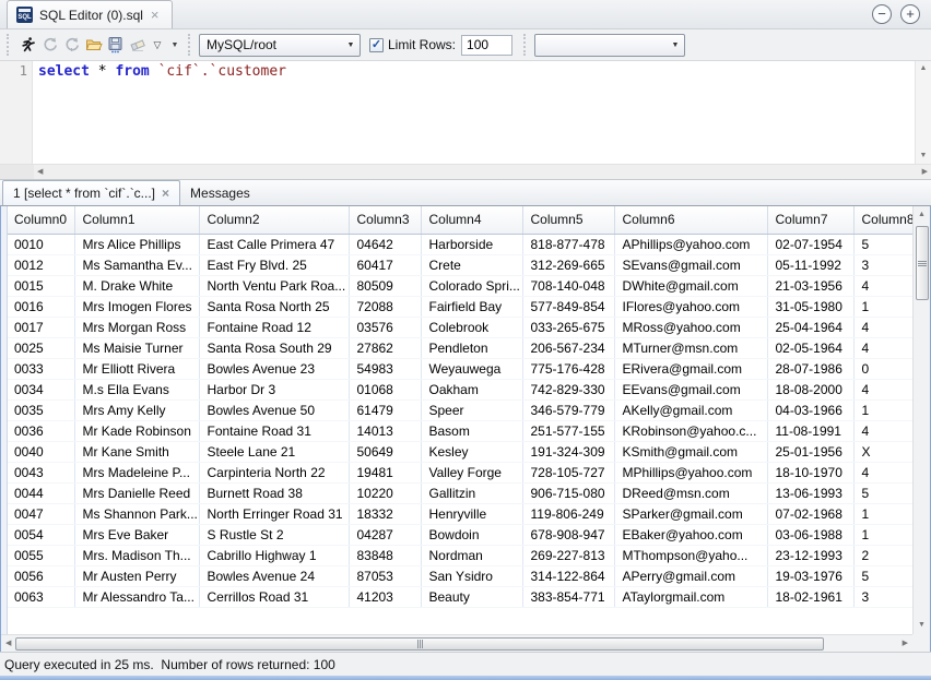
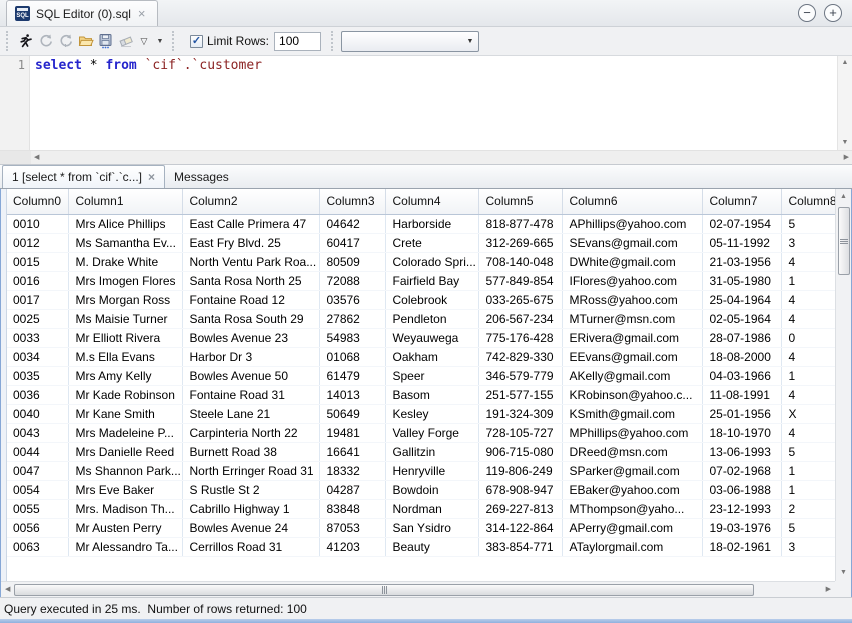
  SQL Editor (0).sql
  ×
  −
  +
  ▽
- MySQL/root
  ✓
  Limit Rows:
  100
  1
  select * from `cif`.`customer
  1 [select * from `cif`.`c...]
  ×
  Messages
  Column0	Column1	Column2	Column3	Column4	Column5	Column6	Column7	Column8
  0010	Mrs Alice Phillips	East Calle Primera 47	04642	Harborside	818-877-478	APhillips@yahoo.com	02-07-1954	5
  0012	Ms Samantha Ev...	East Fry Blvd. 25	60417	Crete	312-269-665	SEvans@gmail.com	05-11-1992	3
  0015	M. Drake White	North Ventu Park Roa...	80509	Colorado Spri...	708-140-048	DWhite@gmail.com	21-03-1956	4
  0016	Mrs Imogen Flores	Santa Rosa North 25	72088	Fairfield Bay	577-849-854	IFlores@yahoo.com	31-05-1980	1
  0017	Mrs Morgan Ross	Fontaine Road 12	03576	Colebrook	033-265-675	MRoss@yahoo.com	25-04-1964	4
  0025	Ms Maisie Turner	Santa Rosa South 29	27862	Pendleton	206-567-234	MTurner@msn.com	02-05-1964	4
  0033	Mr Elliott Rivera	Bowles Avenue 23	54983	Weyauwega	775-176-428	ERivera@gmail.com	28-07-1986	0
  0034	M.s Ella Evans	Harbor Dr 3	01068	Oakham	742-829-330	EEvans@gmail.com	18-08-2000	4
  0035	Mrs Amy Kelly	Bowles Avenue 50	61479	Speer	346-579-779	AKelly@gmail.com	04-03-1966	1
  0036	Mr Kade Robinson	Fontaine Road 31	14013	Basom	251-577-155	KRobinson@yahoo.c...	11-08-1991	4
  0040	Mr Kane Smith	Steele Lane 21	50649	Kesley	191-324-309	KSmith@gmail.com	25-01-1956	X
  0043	Mrs Madeleine P...	Carpinteria North 22	19481	Valley Forge	728-105-727	MPhillips@yahoo.com	18-10-1970	4
- 0044	Mrs Danielle Reed	Burnett Road 38	10220	Gallitzin	906-715-080	DReed@msn.com	13-06-1993	5
+ 0044	Mrs Danielle Reed	Burnett Road 38	16641	Gallitzin	906-715-080	DReed@msn.com	13-06-1993	5
  0047	Ms Shannon Park...	North Erringer Road 31	18332	Henryville	119-806-249	SParker@gmail.com	07-02-1968	1
  0054	Mrs Eve Baker	S Rustle St 2	04287	Bowdoin	678-908-947	EBaker@yahoo.com	03-06-1988	1
  0055	Mrs. Madison Th...	Cabrillo Highway 1	83848	Nordman	269-227-813	MThompson@yaho...	23-12-1993	2
  0056	Mr Austen Perry	Bowles Avenue 24	87053	San Ysidro	314-122-864	APerry@gmail.com	19-03-1976	5
  0063	Mr Alessandro Ta...	Cerrillos Road 31	41203	Beauty	383-854-771	ATaylorgmail.com	18-02-1961	3
  Query executed in 25 ms. Number of rows returned: 100
